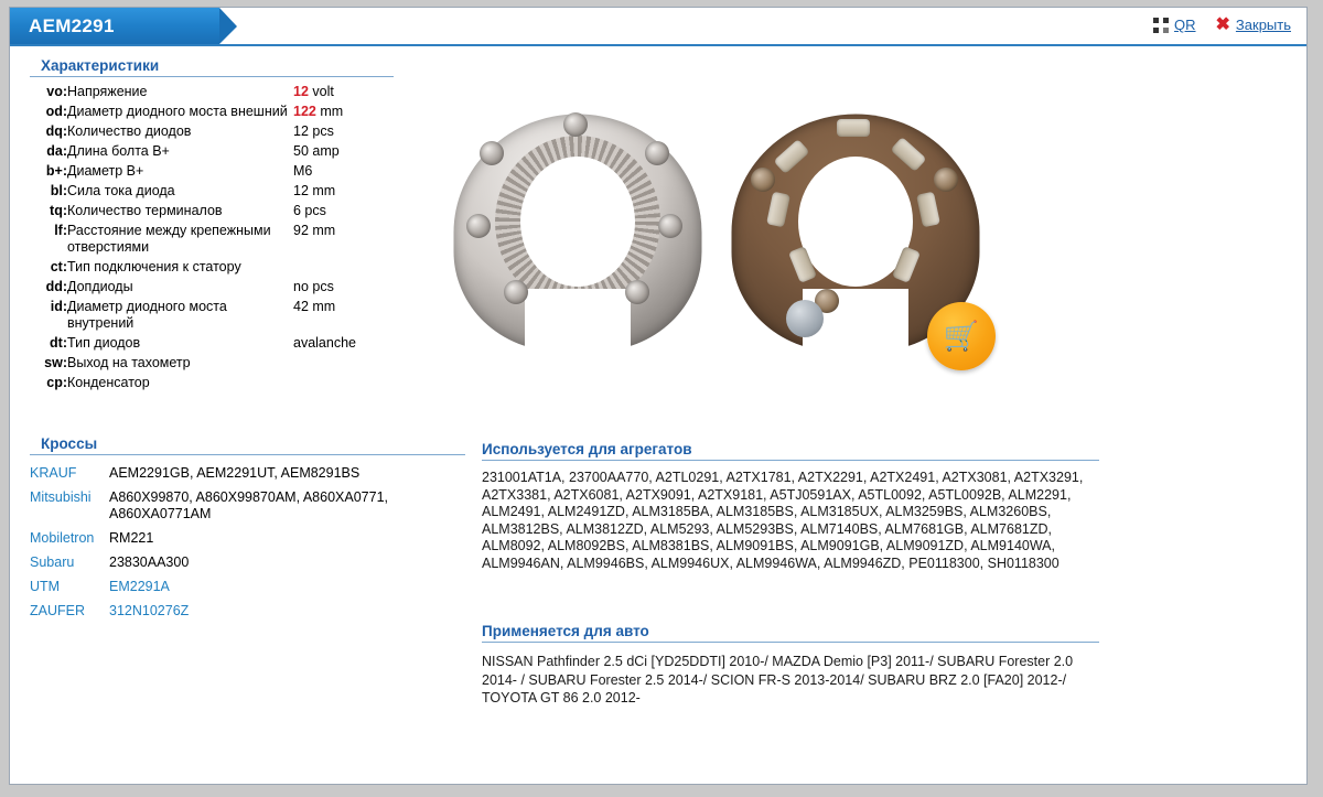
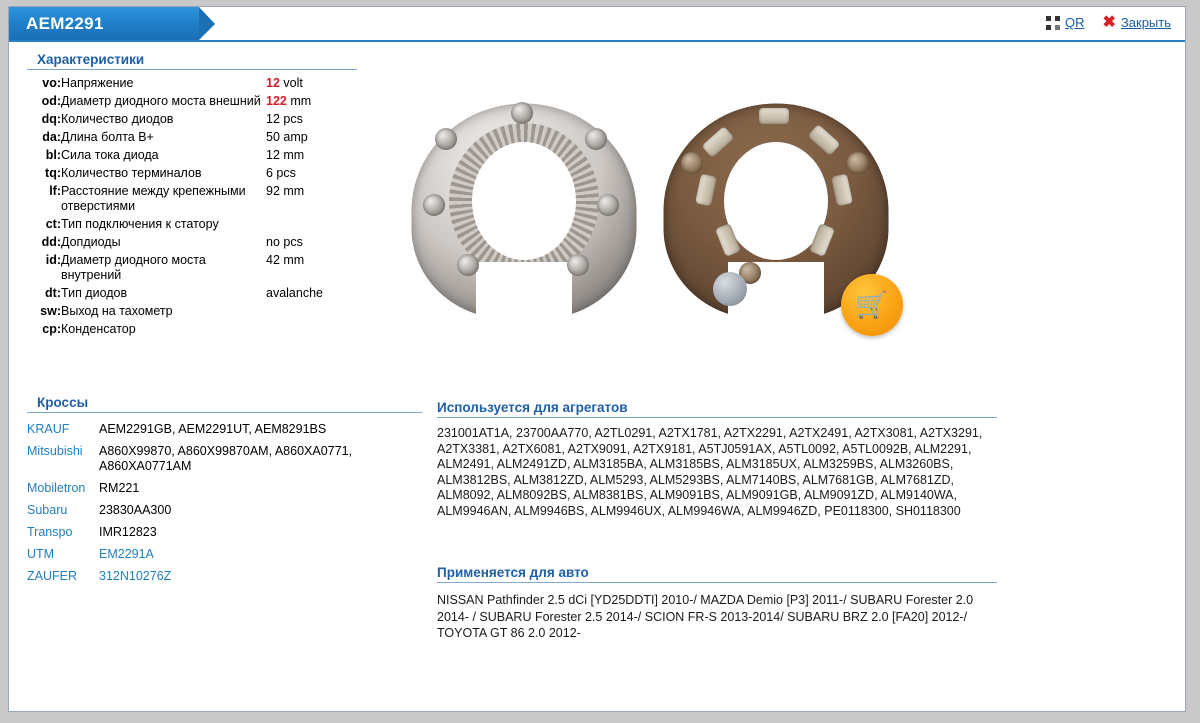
  AEM2291
  QR
  ✖
  Закрыть
  Характеристики
  vo:	Напряжение	12 volt
  od:	Диаметр диодного моста внешний	122 mm
  dq:	Количество диодов	12 pcs
  da:	Длина болта B+	50 amp
- b+:	Диаметр B+	M6
  bl:	Сила тока диода	12 mm
  tq:	Количество терминалов	6 pcs
  lf:	Расстояние между крепежными отверстиями	92 mm
  ct:	Тип подключения к статору
  dd:	Допдиоды	no pcs
  id:	Диаметр диодного моста внутрений	42 mm
  dt:	Тип диодов	avalanche
  sw:	Выход на тахометр
  cp:	Конденсатор
  🛒
  Кроссы
  KRAUF	AEM2291GB, AEM2291UT, AEM8291BS
  Mitsubishi	A860X99870, A860X99870AM, A860XA0771, A860XA0771AM
  Mobiletron	RM221
  Subaru	23830AA300
+ Transpo	IMR12823
  UTM	EM2291A
  ZAUFER	312N10276Z
  Используется для агрегатов
  231001AT1A, 23700AA770, A2TL0291, A2TX1781, A2TX2291, A2TX2491, A2TX3081, A2TX3291, A2TX3381, A2TX6081, A2TX9091, A2TX9181, A5TJ0591AX, A5TL0092, A5TL0092B, ALM2291, ALM2491, ALM2491ZD, ALM3185BA, ALM3185BS, ALM3185UX, ALM3259BS, ALM3260BS, ALM3812BS, ALM3812ZD, ALM5293, ALM5293BS, ALM7140BS, ALM7681GB, ALM7681ZD, ALM8092, ALM8092BS, ALM8381BS, ALM9091BS, ALM9091GB, ALM9091ZD, ALM9140WA, ALM9946AN, ALM9946BS, ALM9946UX, ALM9946WA, ALM9946ZD, PE0118300, SH0118300
  Применяется для авто
  NISSAN Pathfinder 2.5 dCi [YD25DDTI] 2010-/ MAZDA Demio [P3] 2011-/ SUBARU Forester 2.0 2014- / SUBARU Forester 2.5 2014-/ SCION FR-S 2013-2014/ SUBARU BRZ 2.0 [FA20] 2012-/ TOYOTA GT 86 2.0 2012-
